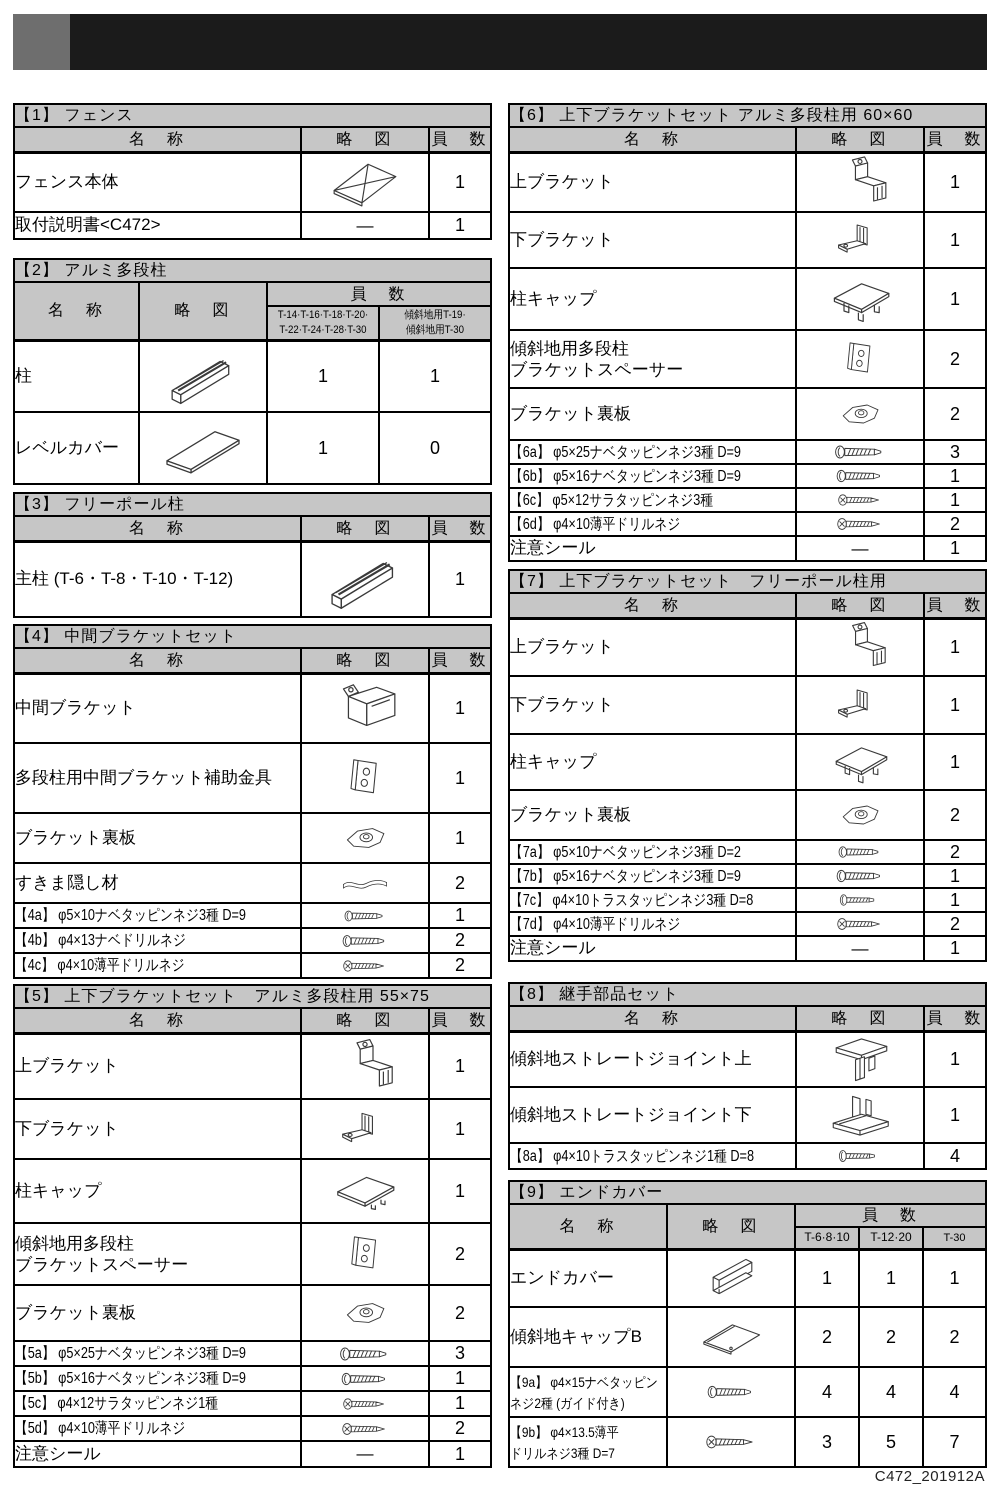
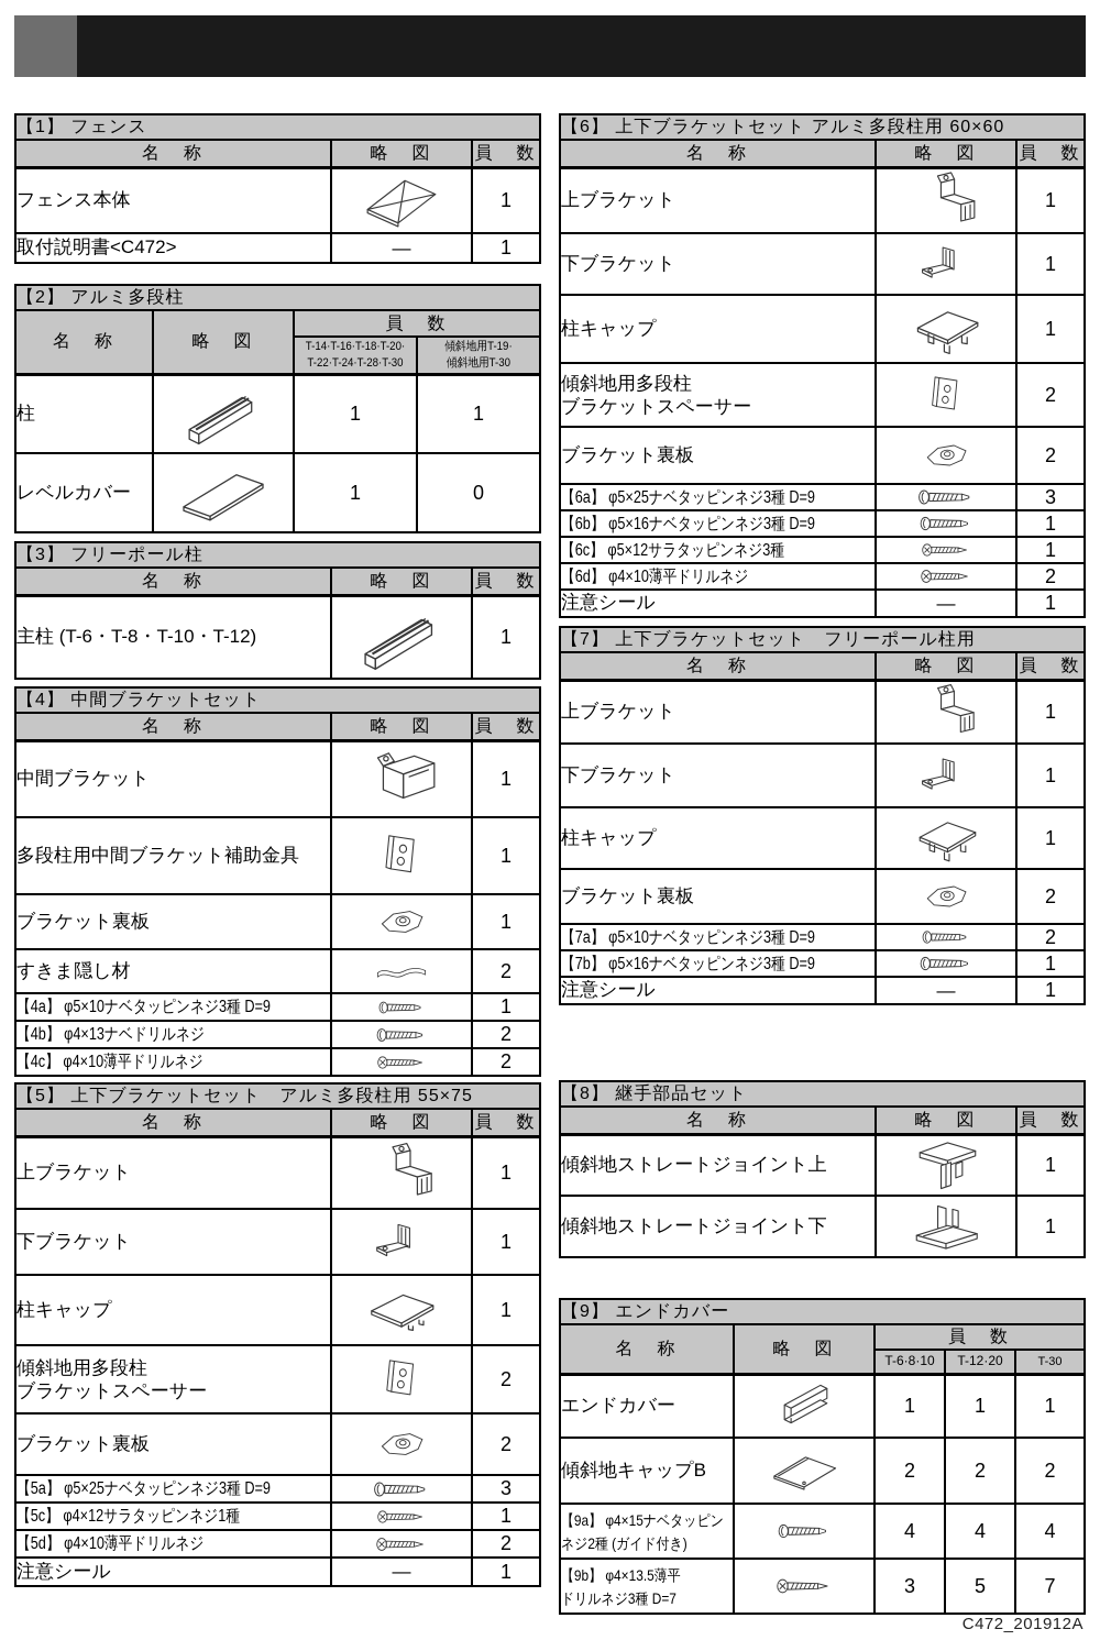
  【1】 フェンス
  名 称	略 図	員 数
  フェンス本体		1
  取付説明書<C472>	—	1
  【2】 アルミ多段柱
  名 称	略 図	員 数
  T-14·T-16·T-18·T-20·T-22·T-24·T-28·T-30	傾斜地用T-19·傾斜地用T-30
  柱		1	1
  レベルカバー		1	0
  【3】 フリーポール柱
  名 称	略 図	員 数
  主柱 (T-6・T-8・T-10・T-12)		1
  【4】 中間ブラケットセット
  名 称	略 図	員 数
  中間ブラケット		1
  多段柱用中間ブラケット補助金具		1
  ブラケット裏板		1
  すきま隠し材		2
  【4a】 φ5×10ナベタッピンネジ3種 D=9		1
  【4b】 φ4×13ナベドリルネジ		2
  【4c】 φ4×10薄平ドリルネジ		2
  【5】 上下ブラケットセット アルミ多段柱用 55×75
  名 称	略 図	員 数
  上ブラケット		1
  下ブラケット		1
  柱キャップ		1
  傾斜地用多段柱ブラケットスペーサー		2
  ブラケット裏板		2
  【5a】 φ5×25ナベタッピンネジ3種 D=9		3
- 【5b】 φ5×16ナベタッピンネジ3種 D=9		1
  【5c】 φ4×12サラタッピンネジ1種		1
  【5d】 φ4×10薄平ドリルネジ		2
  注意シール	—	1
  【6】 上下ブラケットセット アルミ多段柱用 60×60
  名 称	略 図	員 数
  上ブラケット		1
  下ブラケット		1
  柱キャップ		1
  傾斜地用多段柱ブラケットスペーサー		2
  ブラケット裏板		2
  【6a】 φ5×25ナベタッピンネジ3種 D=9		3
  【6b】 φ5×16ナベタッピンネジ3種 D=9		1
  【6c】 φ5×12サラタッピンネジ3種		1
  【6d】 φ4×10薄平ドリルネジ		2
  注意シール	—	1
  【7】 上下ブラケットセット フリーポール柱用
  名 称	略 図	員 数
  上ブラケット		1
  下ブラケット		1
  柱キャップ		1
  ブラケット裏板		2
- 【7a】 φ5×10ナベタッピンネジ3種 D=2		2
+ 【7a】 φ5×10ナベタッピンネジ3種 D=9		2
  【7b】 φ5×16ナベタッピンネジ3種 D=9		1
- 【7c】 φ4×10トラスタッピンネジ3種 D=8		1
- 【7d】 φ4×10薄平ドリルネジ		2
  注意シール	—	1
  【8】 継手部品セット
  名 称	略 図	員 数
  傾斜地ストレートジョイント上		1
  傾斜地ストレートジョイント下		1
- 【8a】 φ4×10トラスタッピンネジ1種 D=8		4
  【9】 エンドカバー
  名 称	略 図	員 数
  T-6·8·10	T-12·20	T-30
  エンドカバー		1	1	1
  傾斜地キャップB		2	2	2
  【9a】 φ4×15ナベタッピンネジ2種 (ガイド付き)		4	4	4
  【9b】 φ4×13.5薄平ドリルネジ3種 D=7		3	5	7
  C472_201912A
